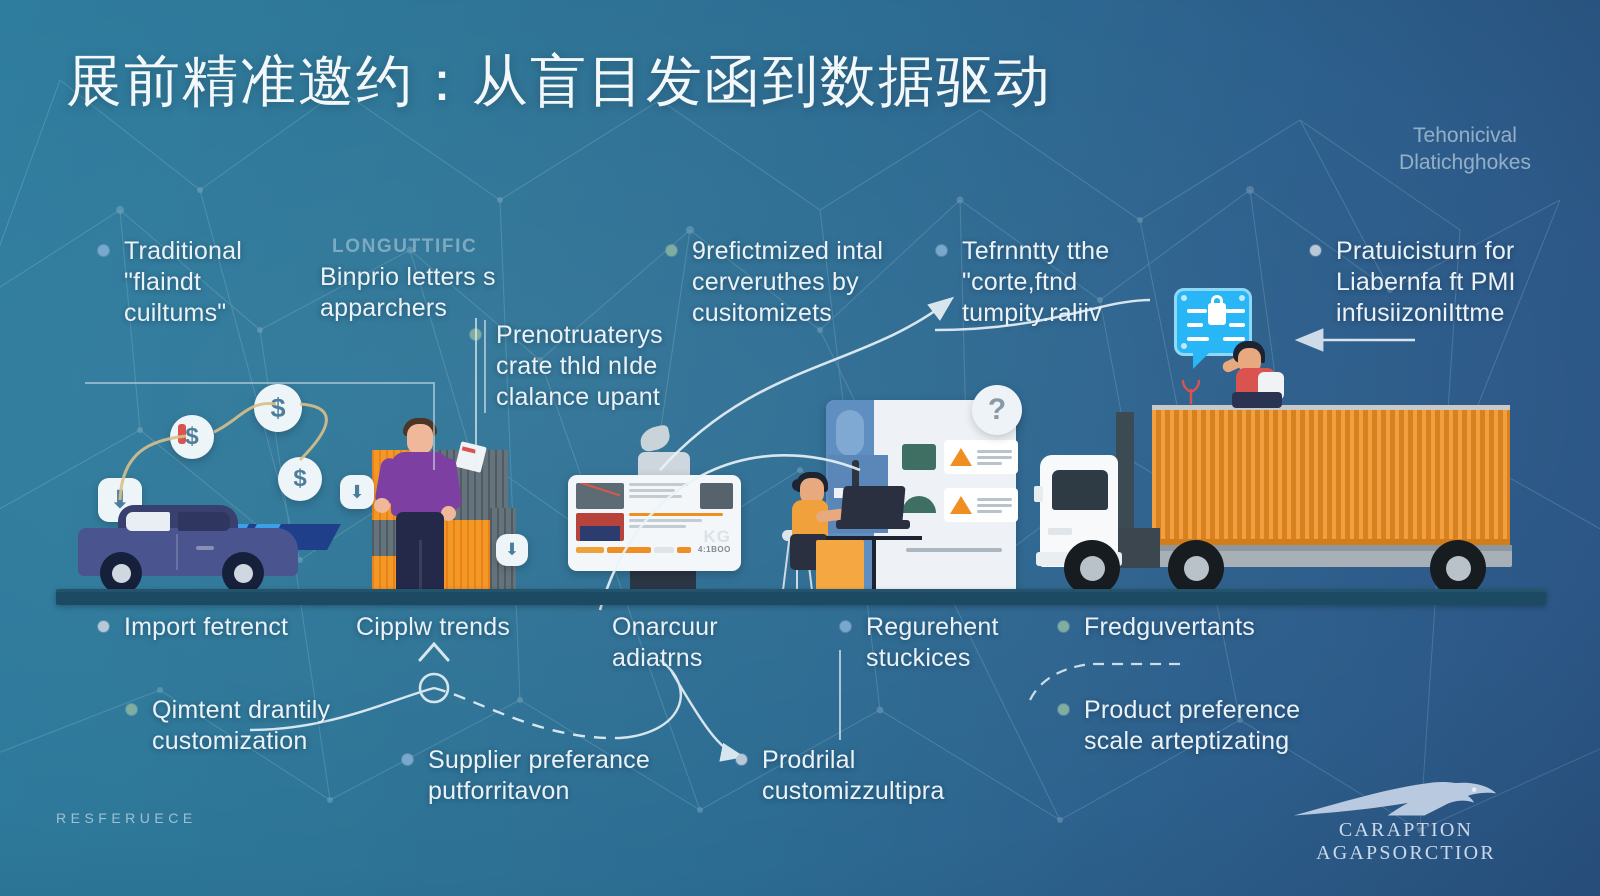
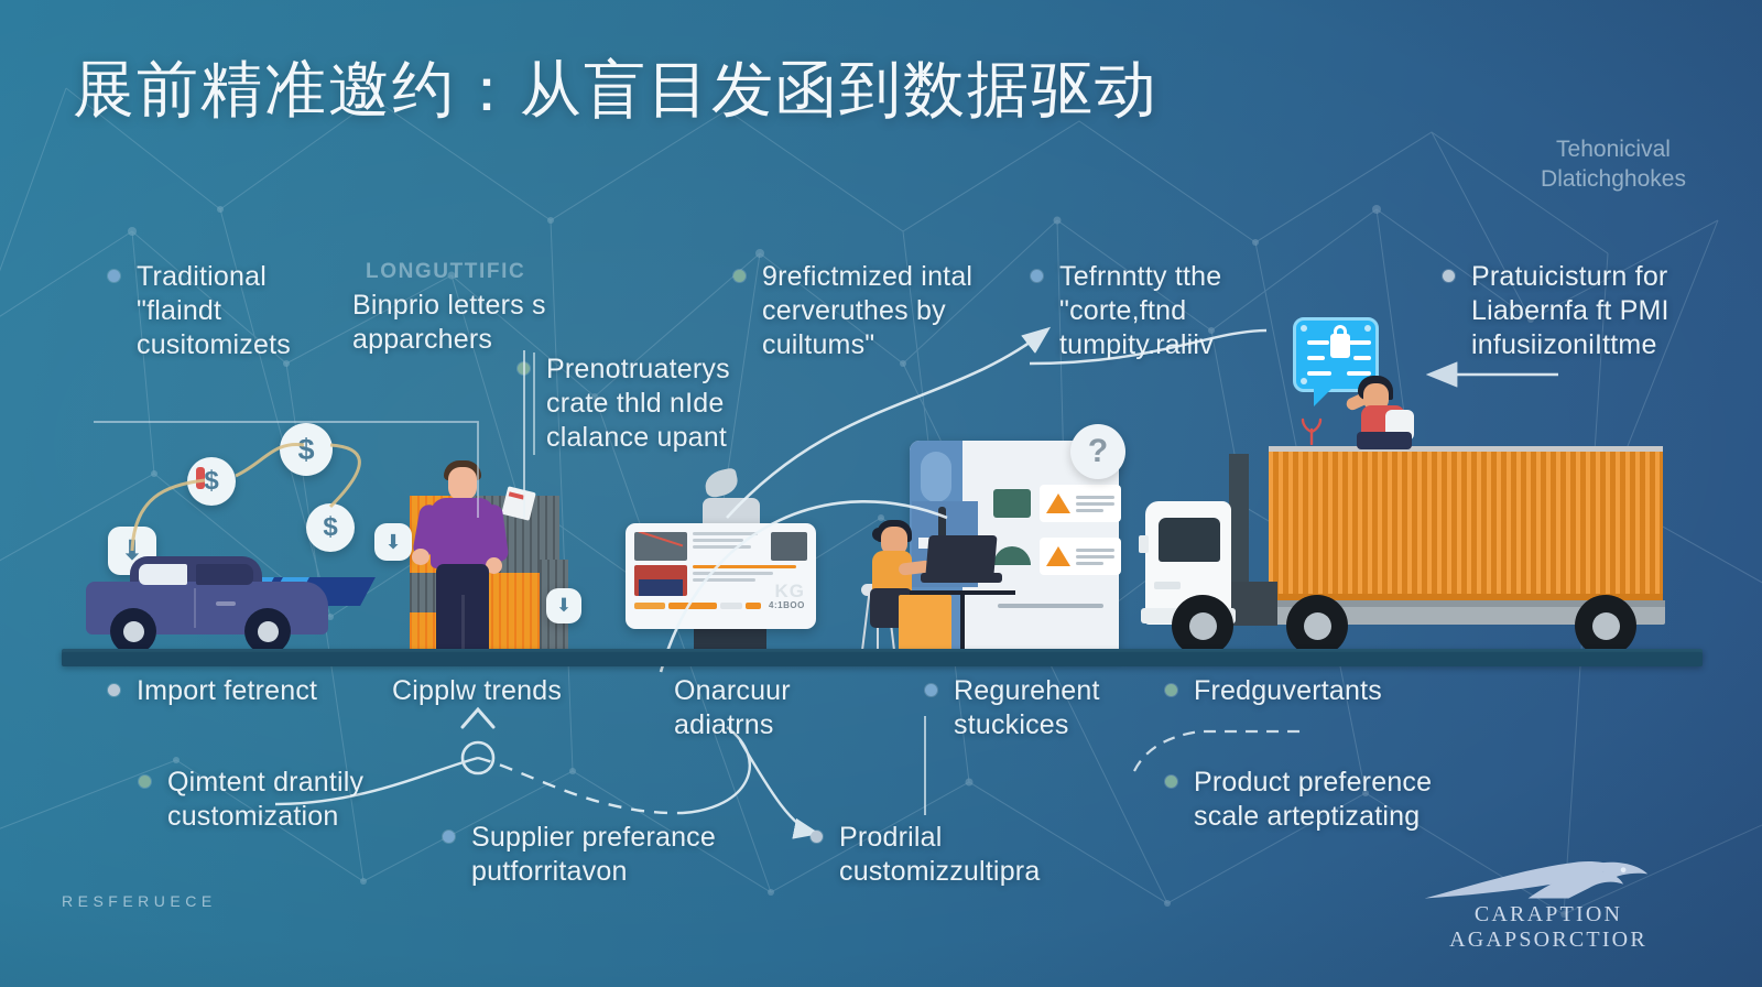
  展前精准邀约：从盲目发函到数据驱动
  Tehonicival
  Dlatichghokes
  LONGUTTIFIC
  Traditional
  "flaindt
- cuiltums"
+ cusitomizets
  Binprio letters s
  apparchers
  Prenotruaterys
  crate thld nIde
  clalance upant
  9refictmized intal
  cerveruthes by
- cusitomizets
+ cuiltums"
  Tefrnntty tthe
  "corte,ftnd
  tumpity.raiv
  Pratuicisturn for
  Liabernfa ft PMI
  infusiizoniIttme
  ⬇
  $
  $
  $
  ⬇
  ⬇
  4:1BOO
  KG
  ?
  Import fetrenct
  Cipplw trends
  Onarcuur
  adiatrns
  Regurehent
  stuckices
  Fredguvertants
  Qimtent drantily
  customization
  Supplier preferance
  putforritavon
  Prodrilal
  customizzultipra
  Product preference
  scale arteptizating
  RESFERUECE
  CARAPTION AGAPSORCTIOR
